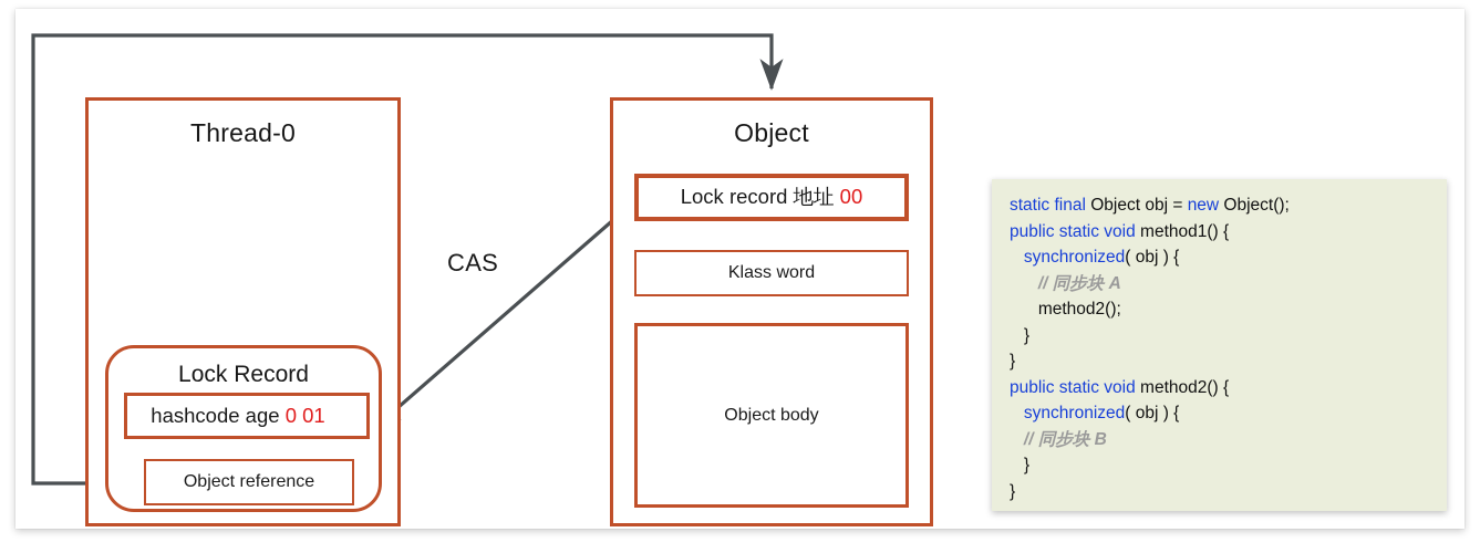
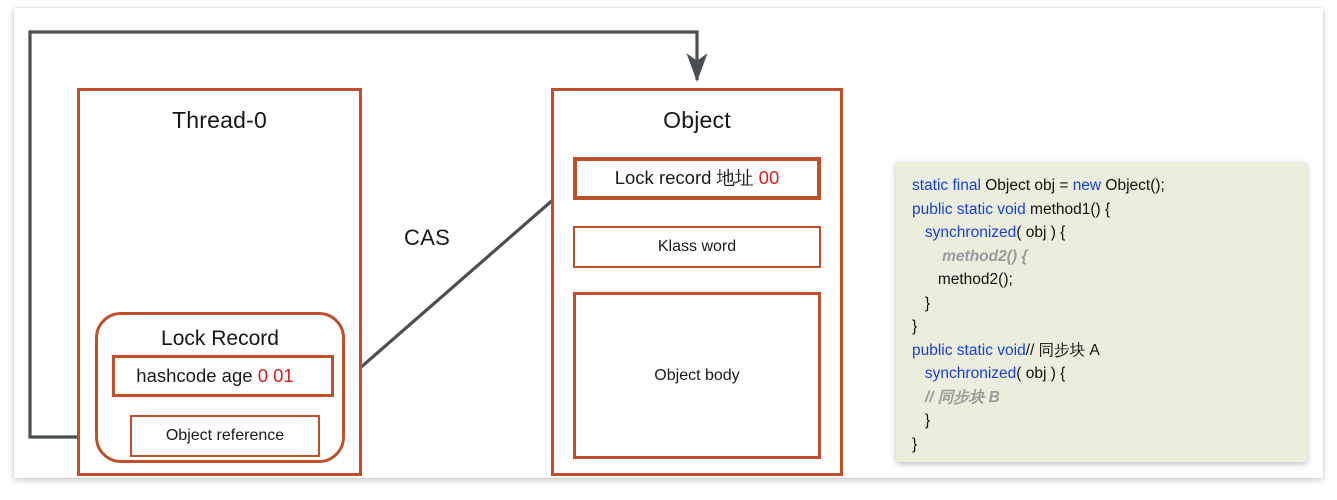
  Thread-0
  Lock Record
  hashcode age 0 01
  Object reference
  Object
  Lock record 地址 00
  Klass word
  Object body
  CAS
  static final Object obj = new Object();
  public static void method1() {
  synchronized( obj ) {
- // 同步块 A
+ method2() {
  method2();
  }
  }
- public static void method2() {
+ public static void// 同步块 A
  synchronized( obj ) {
  // 同步块 B
  }
  }
